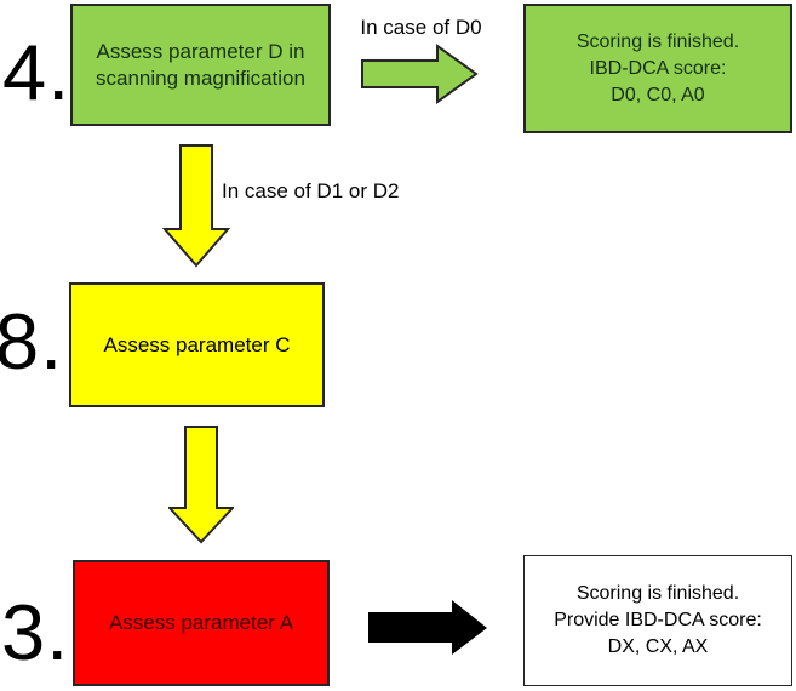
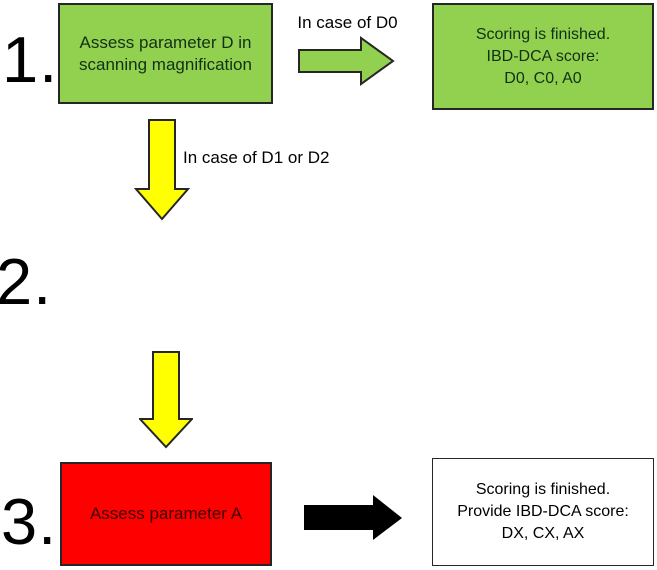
- 4.
+ 1.
  Assess parameter D in
  scanning magnification
  In case of D0
  Scoring is finished.
  IBD-DCA score:
  D0, C0, A0
  In case of D1 or D2
- 8.
+ 2.
- Assess parameter C
  3.
  Assess parameter A
  Scoring is finished.
  Provide IBD-DCA score:
  DX, CX, AX
